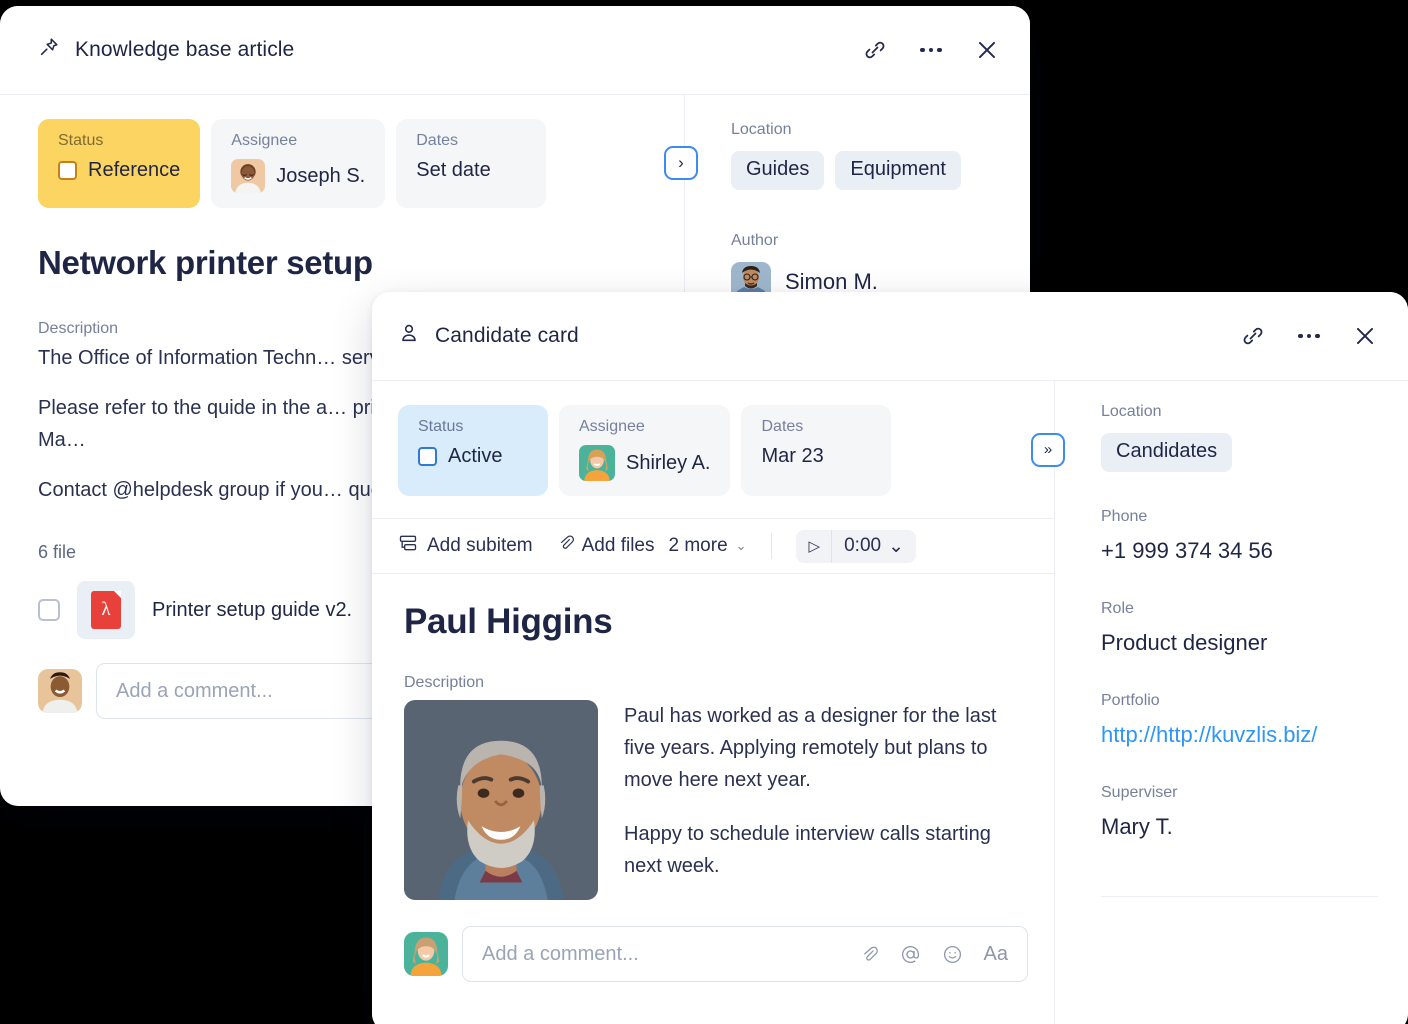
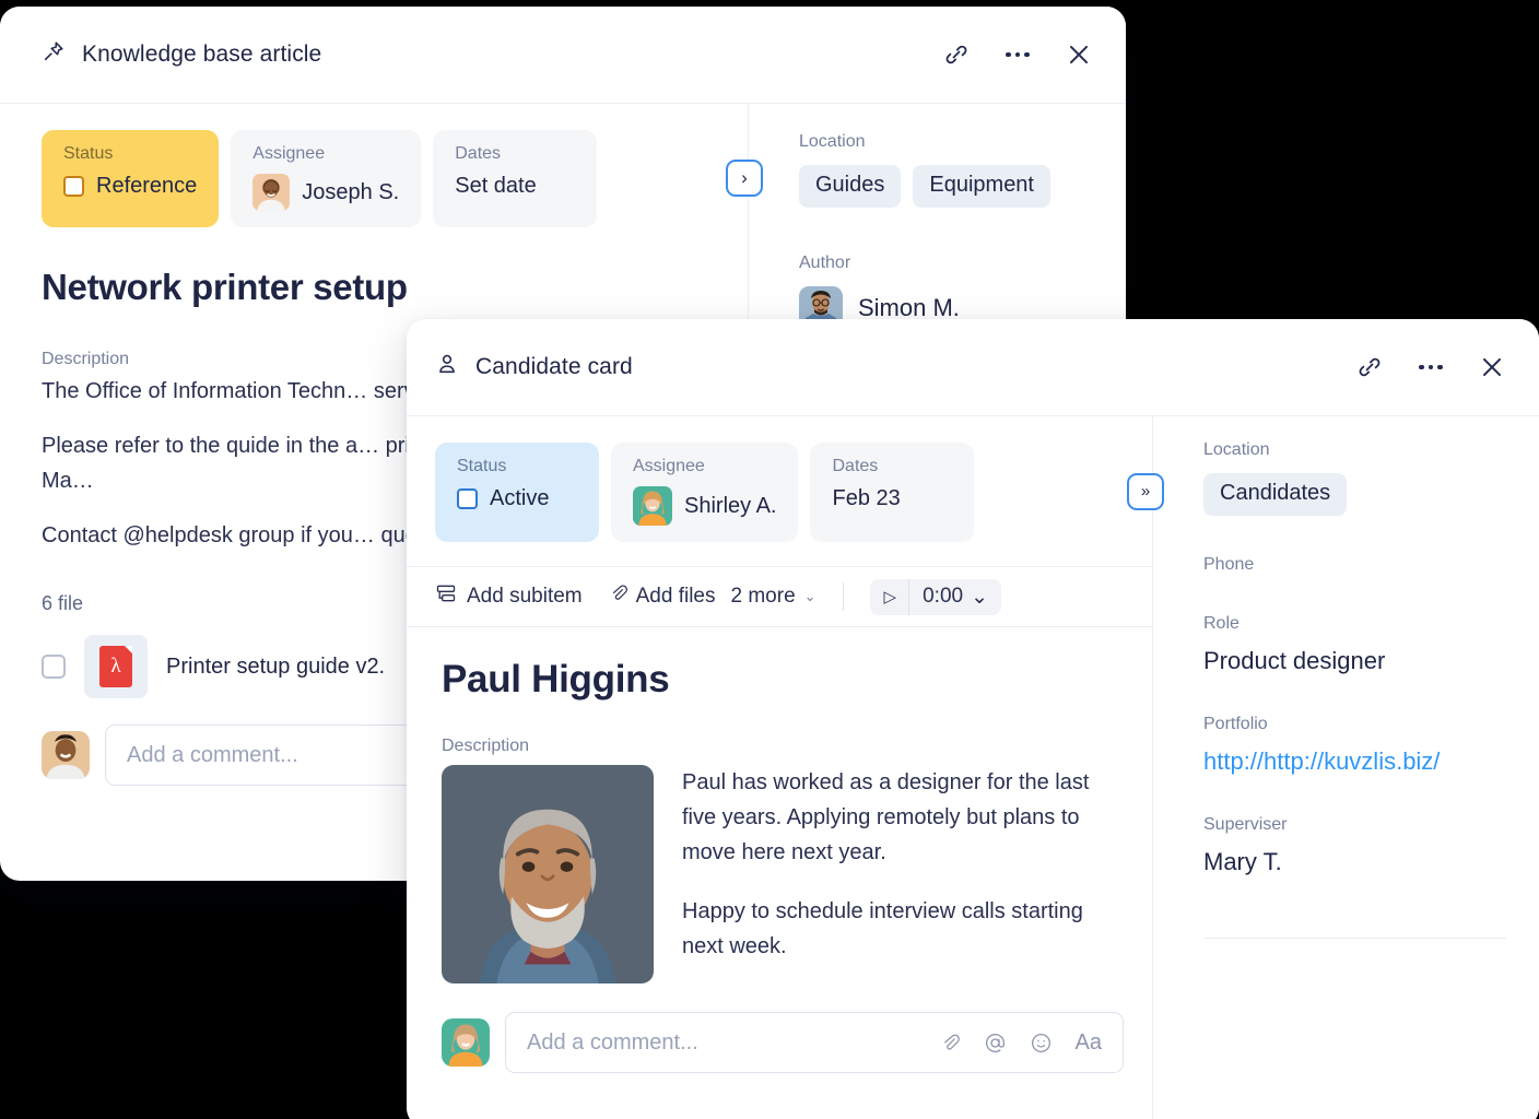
  Knowledge base article
  Status
  Reference
  Assignee
  Joseph S.
  Dates
  Set date
  ›
  Network printer setup
  Description
  Contact @helpdesk group if you… qu
  6 file
  λ
  Printer setup guide v2.
  Add a comment...
  Location
  Guides
  Equipment
  Author
  Simon M.
  Candidate card
  Status
  Active
  Assignee
  Shirley A.
  Dates
- Mar 23
+ Feb 23
  »
  Add subitem
  Add files
  2 more
  ⌄
  ▷
  0:00
  ⌄
  Paul Higgins
  Description
  Paul has worked as a designer for the last five years. Applying remotely but plans to move here next year.
  Happy to schedule interview calls starting next week.
  Add a comment...
  Aa
  Location
  Candidates
  Phone
- +1 999 374 34 56
  Role
  Product designer
  Portfolio
  http://http://kuvzlis.biz/
  Superviser
  Mary T.
